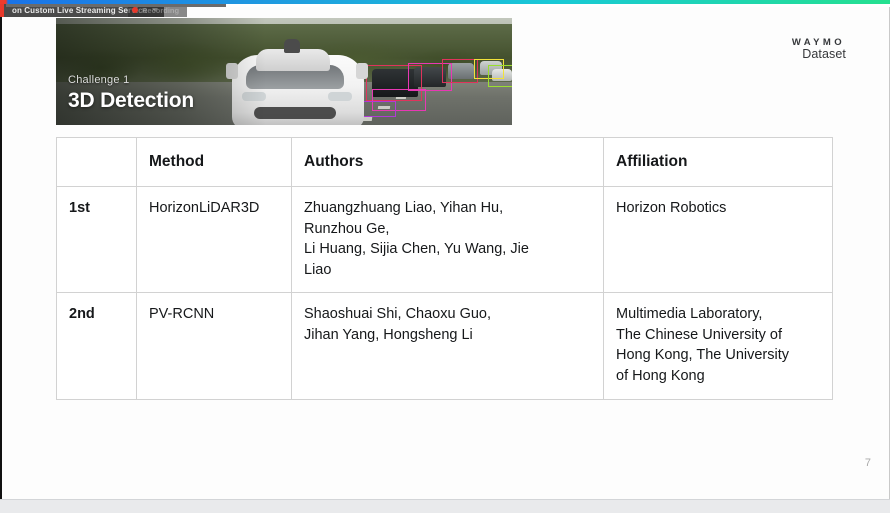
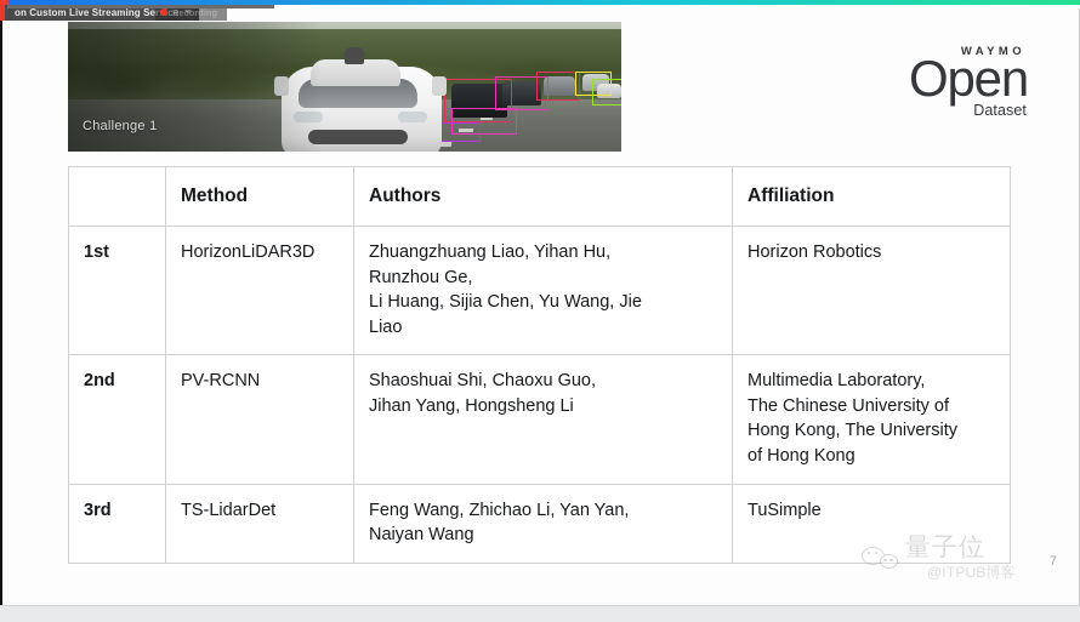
  on Custom Live Streaming Serce
  Recording
  Challenge 1
- 3D Detection
  WAYMO
+ Open
  Dataset
  	Method	Authors	Affiliation
  1st	HorizonLiDAR3D	Zhuangzhuang Liao, Yihan Hu, Runzhou Ge, Li Huang, Sijia Chen, Yu Wang, Jie Liao	Horizon Robotics
  2nd	PV-RCNN	Shaoshuai Shi, Chaoxu Guo, Jihan Yang, Hongsheng Li	Multimedia Laboratory, The Chinese University of Hong Kong, The University of Hong Kong
+ 3rd	TS-LidarDet	Feng Wang, Zhichao Li, Yan Yan, Naiyan Wang	TuSimple
+ 量子位
+ @ITPUB博客
  7
